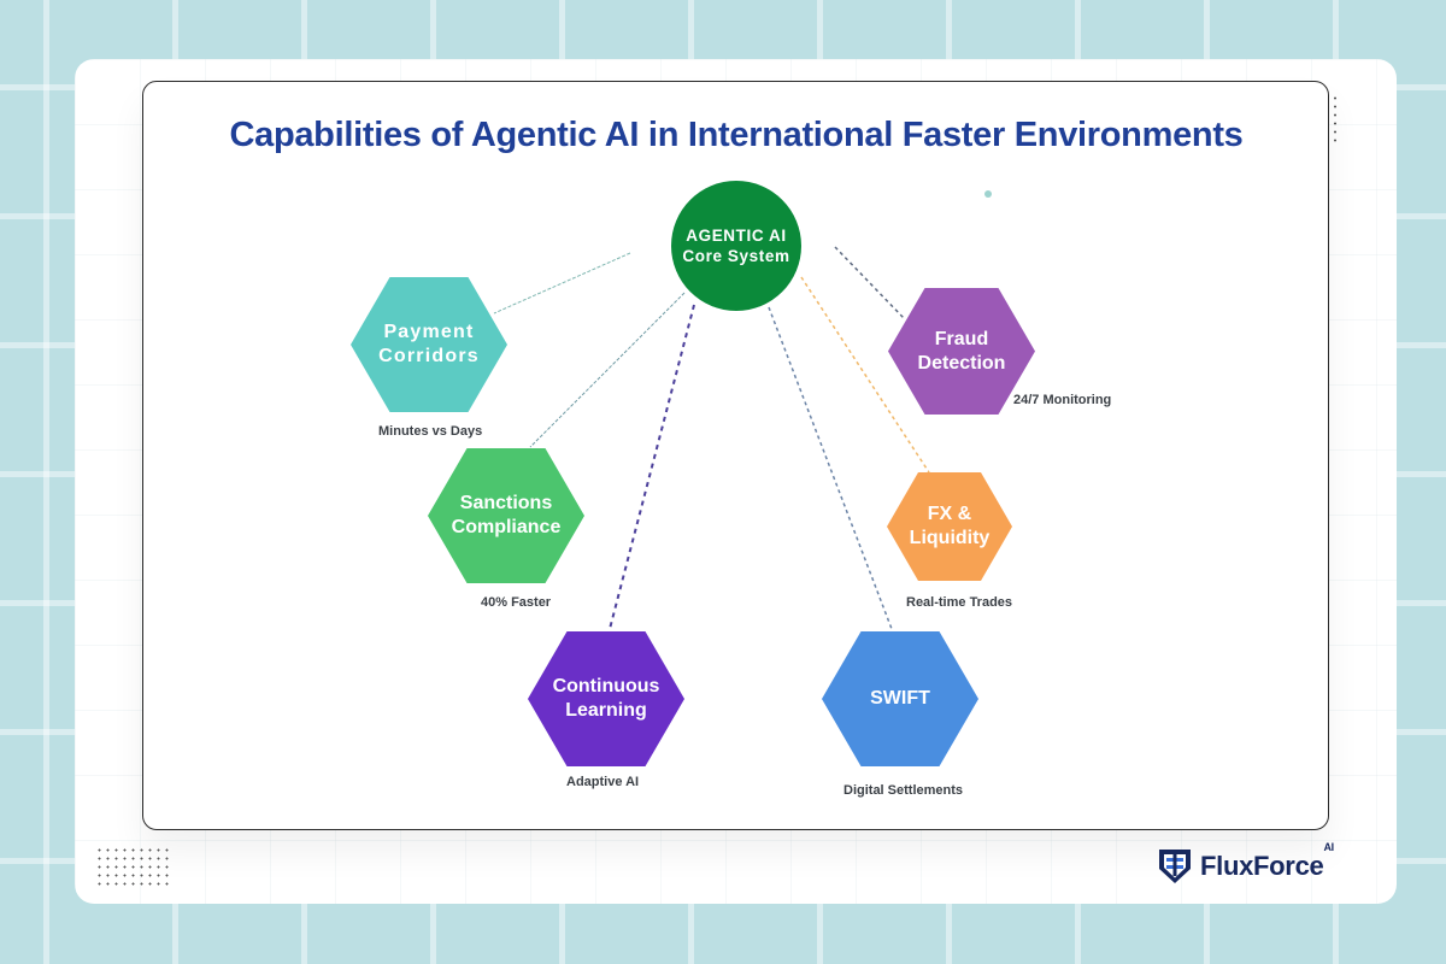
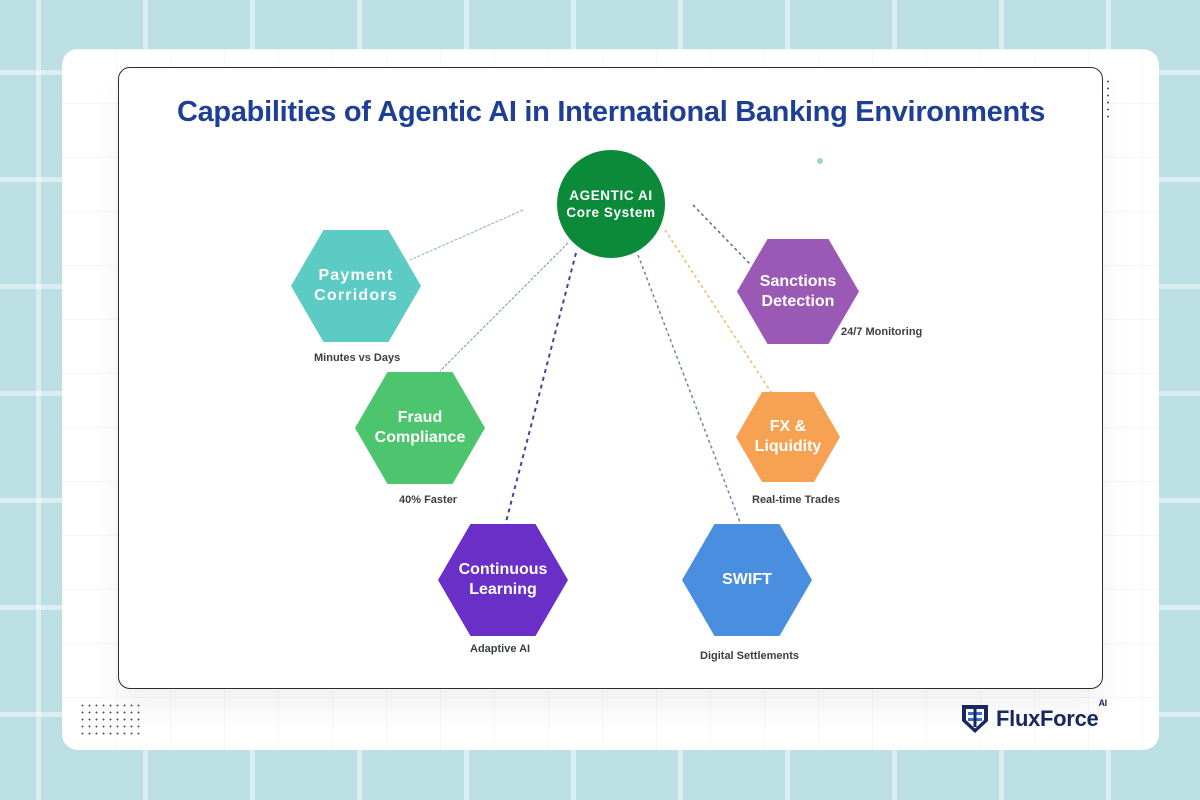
- Capabilities of Agentic AI in International Faster Environments
+ Capabilities of Agentic AI in International Banking Environments
  AGENTIC AI
  Core System
  Payment
  Corridors
  Minutes vs Days
- Sanctions
+ Fraud
  Compliance
  40% Faster
  Continuous
  Learning
  Adaptive AI
  SWIFT
  Digital Settlements
  FX &
  Liquidity
  Real-time Trades
- Fraud
+ Sanctions
  Detection
  24/7 Monitoring
  FluxForceAI
